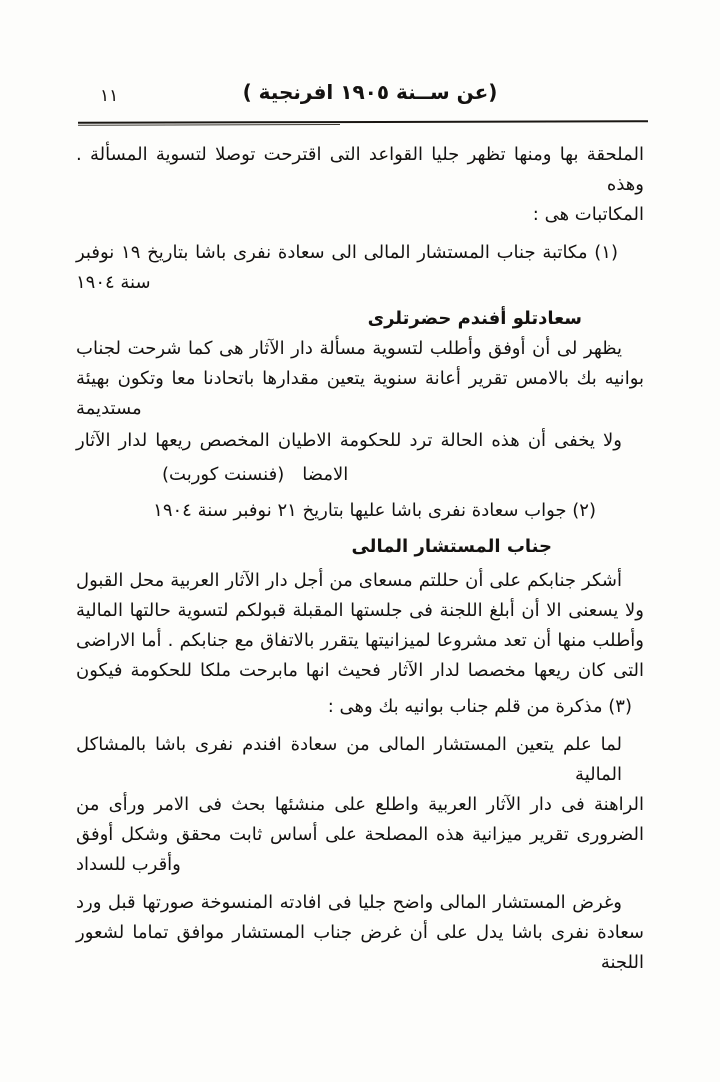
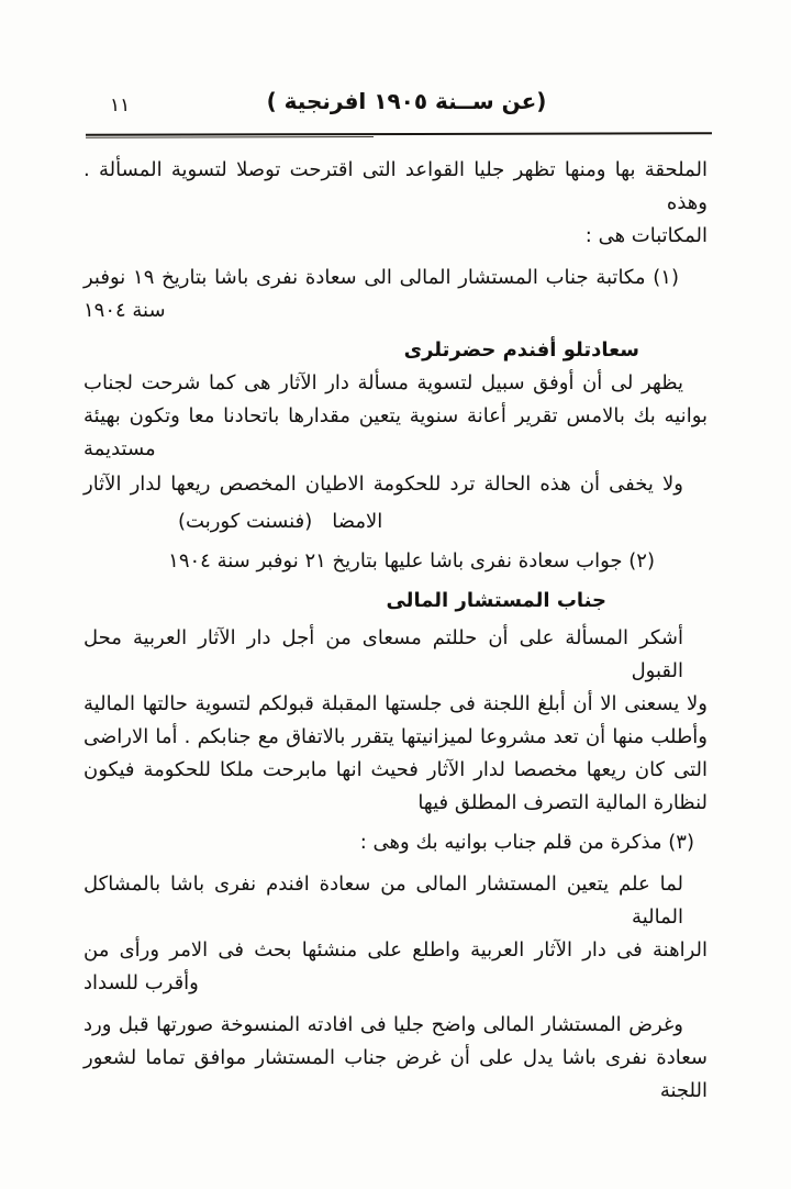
  ١١
  (عن ســنة ١٩٠٥ افرنجية )
  الملحقة بها ومنها تظهر جليا القواعد التى اقترحت توصلا لتسوية المسألة . وهذه
  المكاتبات هى :
  (١) مكاتبة جناب المستشار المالى الى سعادة نفرى باشا بتاريخ ١٩ نوفبر
  سنة ١٩٠٤
  سعادتلو أفندم حضرتلرى
- يظهر لى أن أوفق وأطلب لتسوية مسألة دار الآثار هى كما شرحت لجناب
+ يظهر لى أن أوفق سبيل لتسوية مسألة دار الآثار هى كما شرحت لجناب
  بوانيه بك بالامس تقرير أعانة سنوية يتعين مقدارها باتحادنا معا وتكون بهيئة
  مستديمة
  ولا يخفى أن هذه الحالة ترد للحكومة الاطيان المخصص ريعها لدار الآثار
  الامضا(فنسنت كوربت)
  (٢) جواب سعادة نفرى باشا عليها بتاريخ ٢١ نوفبر سنة ١٩٠٤
  جناب المستشار المالى
- أشكر جنابكم على أن حللتم مسعاى من أجل دار الآثار العربية محل القبول
+ أشكر المسألة على أن حللتم مسعاى من أجل دار الآثار العربية محل القبول
  ولا يسعنى الا أن أبلغ اللجنة فى جلستها المقبلة قبولكم لتسوية حالتها المالية
  وأطلب منها أن تعد مشروعا لميزانيتها يتقرر بالاتفاق مع جنابكم . أما الاراضى
  التى كان ريعها مخصصا لدار الآثار فحيث انها مابرحت ملكا للحكومة فيكون
+ لنظارة المالية التصرف المطلق فيها
  (٣) مذكرة من قلم جناب بوانيه بك وهى :
  لما علم يتعين المستشار المالى من سعادة افندم نفرى باشا بالمشاكل المالية
  الراهنة فى دار الآثار العربية واطلع على منشئها بحث فى الامر ورأى من
- الضرورى تقرير ميزانية هذه المصلحة على أساس ثابت محقق وشكل أوفق
  وأقرب للسداد
  وغرض المستشار المالى واضح جليا فى افادته المنسوخة صورتها قبل ورد
  سعادة نفرى باشا يدل على أن غرض جناب المستشار موافق تماما لشعور اللجنة
